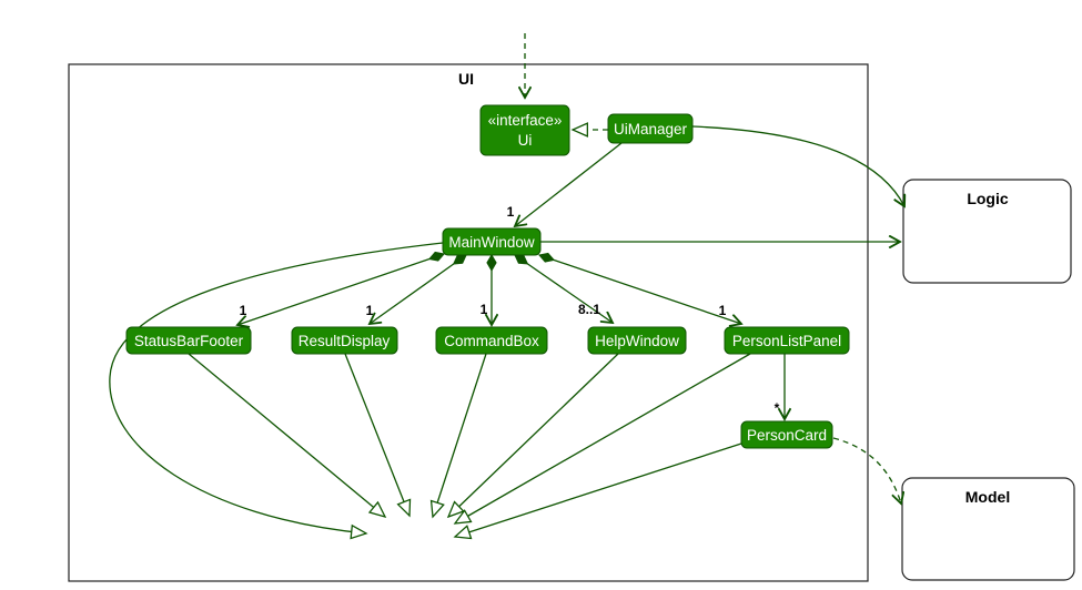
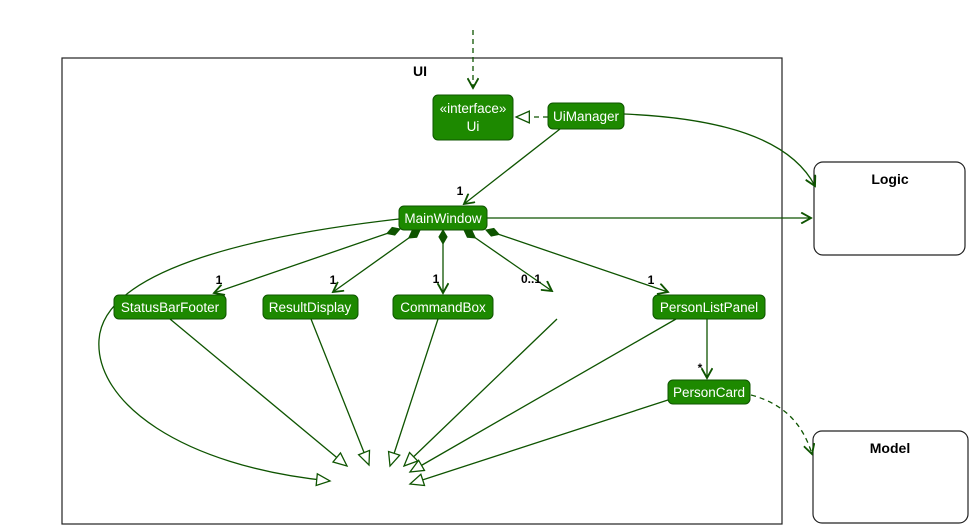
  UI
  Logic
  Model
  1
  1
  1
  1
- 8..1
+ 0..1
  1
  *
  «interface»
  Ui
  UiManager
  MainWindow
  StatusBarFooter
  ResultDisplay
  CommandBox
- HelpWindow
  PersonListPanel
  PersonCard
